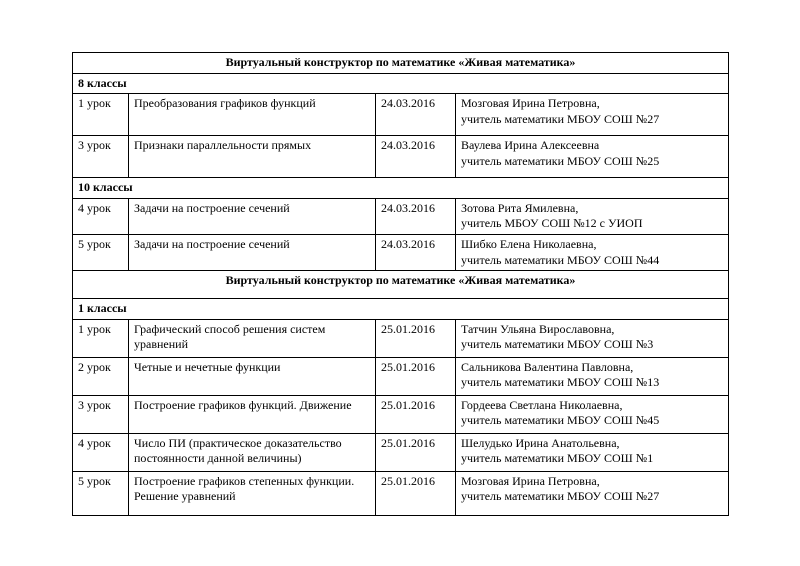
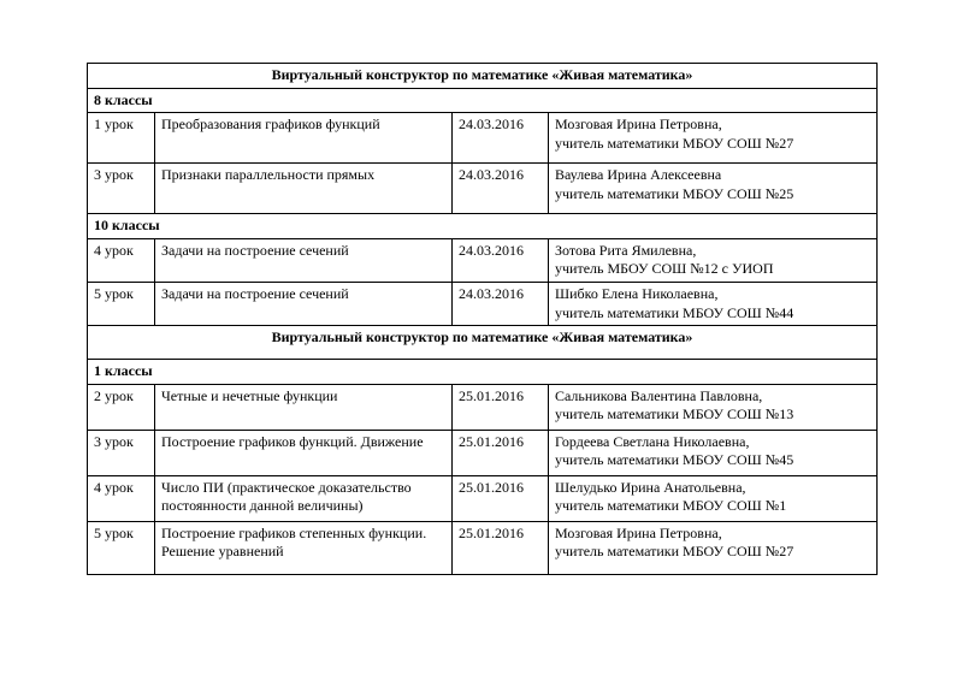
  Виртуальный конструктор по математике «Живая математика»
  8 классы
  1 урок	Преобразования графиков функций	24.03.2016	Мозговая Ирина Петровна, учитель математики МБОУ СОШ №27
  3 урок	Признаки параллельности прямых	24.03.2016	Ваулева Ирина Алексеевна учитель математики МБОУ СОШ №25
  10 классы
  4 урок	Задачи на построение сечений	24.03.2016	Зотова Рита Ямилевна, учитель МБОУ СОШ №12 с УИОП
  5 урок	Задачи на построение сечений	24.03.2016	Шибко Елена Николаевна, учитель математики МБОУ СОШ №44
  Виртуальный конструктор по математике «Живая математика»
  1 классы
- 1 урок	Графический способ решения систем уравнений	25.01.2016	Татчин Ульяна Вирославовна, учитель математики МБОУ СОШ №3
  2 урок	Четные и нечетные функции	25.01.2016	Сальникова Валентина Павловна, учитель математики МБОУ СОШ №13
  3 урок	Построение графиков функций. Движение	25.01.2016	Гордеева Светлана Николаевна, учитель математики МБОУ СОШ №45
  4 урок	Число ПИ (практическое доказательство постоянности данной величины)	25.01.2016	Шелудько Ирина Анатольевна, учитель математики МБОУ СОШ №1
  5 урок	Построение графиков степенных функции. Решение уравнений	25.01.2016	Мозговая Ирина Петровна, учитель математики МБОУ СОШ №27
